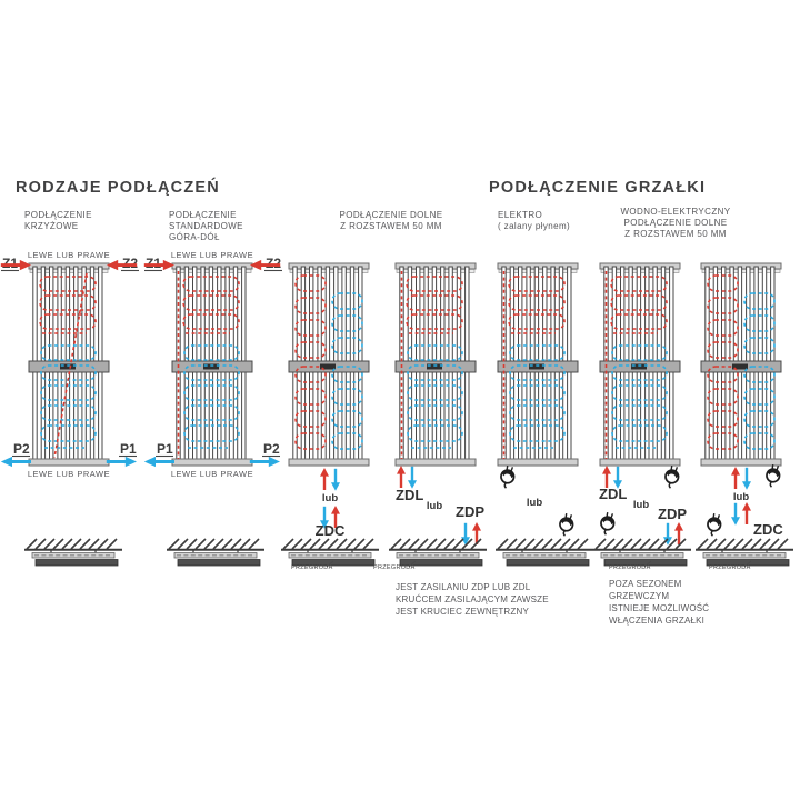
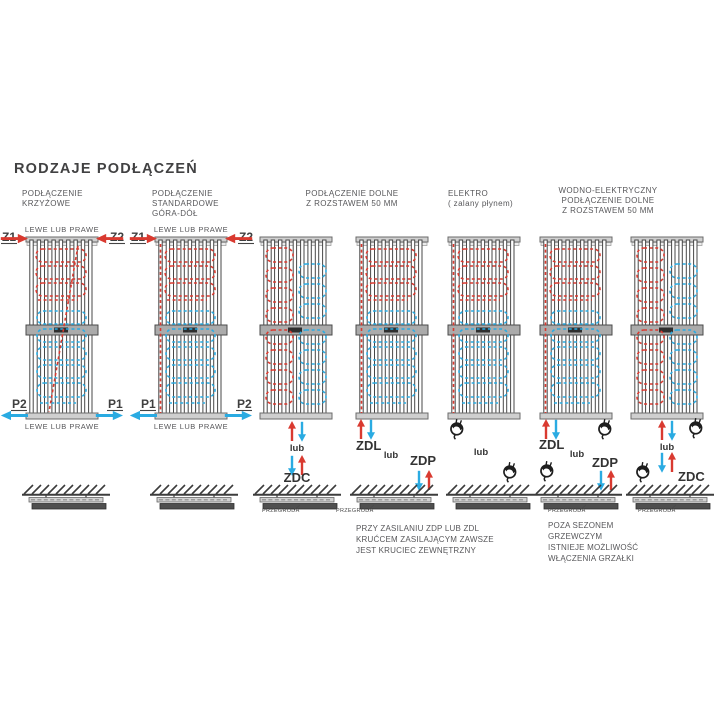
  RODZAJE PODŁĄCZEŃ
- PODŁĄCZENIE GRZAŁKI
  PODŁĄCZENIE
  KRZYŻOWE
  PODŁĄCZENIE
  STANDARDOWE
  GÓRA-DÓŁ
  PODŁĄCZENIE DOLNE
  Z ROZSTAWEM 50 MM
  ELEKTRO
  ( zalany płynem)
  WODNO-ELEKTRYCZNY
  PODŁĄCZENIE DOLNE
  Z ROZSTAWEM 50 MM
  LEWE LUB PRAWE
  Z1
  Z2
  P2
  P1
  LEWE LUB PRAWE
  LEWE LUB PRAWE
  Z1
  Z2
  P1
  P2
  LEWE LUB PRAWE
  lub
  ZDC
  ZDL
  lub
  ZDP
  lub
  ZDL
  lub
  ZDP
  lub
  ZDC
- JEST ZASILANIU ZDP LUB ZDL
+ PRZY ZASILANIU ZDP LUB ZDL
  KRUĆCEM ZASILAJĄCYM ZAWSZE
  JEST KRUCIEC ZEWNĘTRZNY
  POZA SEZONEM
  GRZEWCZYM
  ISTNIEJE MOŻLIWOŚĆ
  WŁĄCZENIA GRZAŁKI
